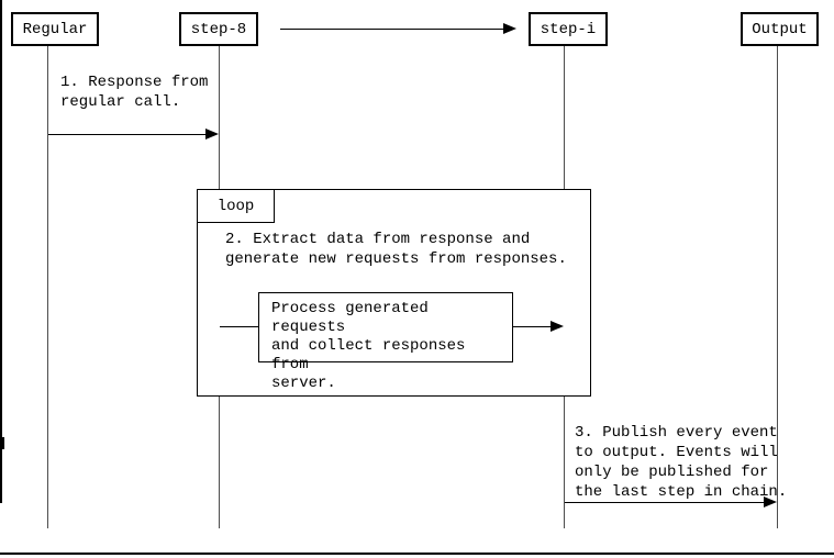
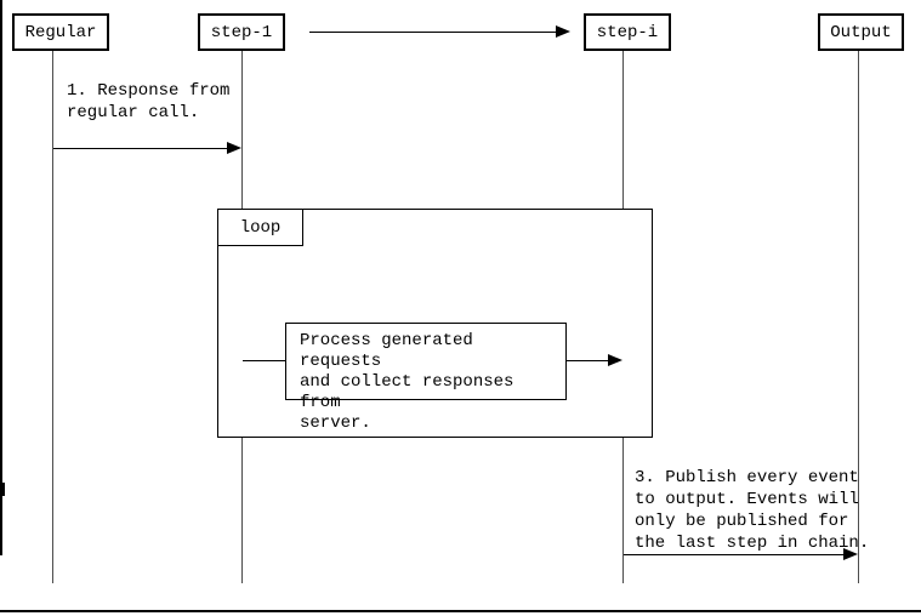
  Regular
- step-8
+ step-1
  step-i
  Output
  1. Response from
  regular call.
  loop
- 2. Extract data from response and
- generate new requests from responses.
  Process generated requests
  and collect responses from
  server.
  3. Publish every event
  to output. Events will
  only be published for
  the last step in chain.
